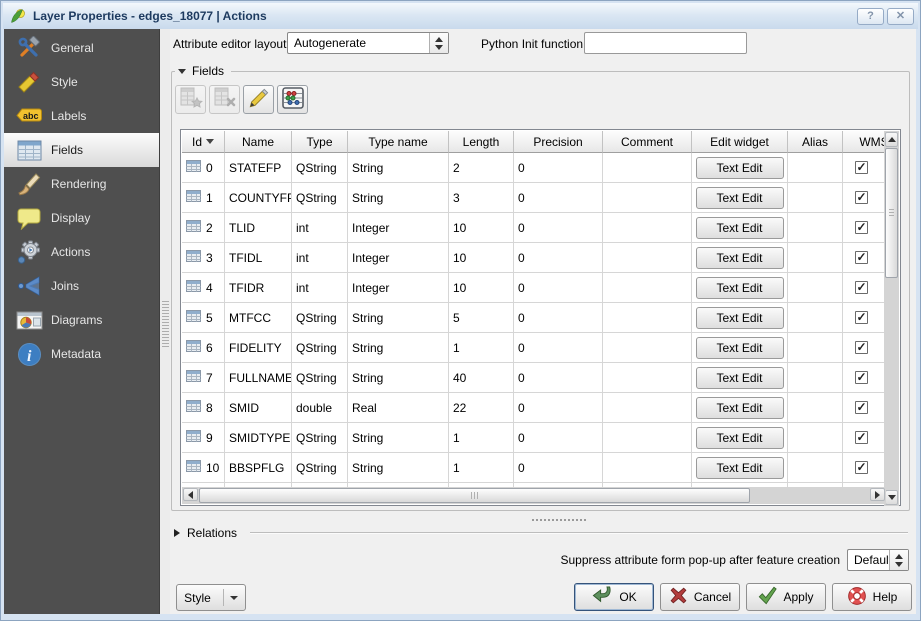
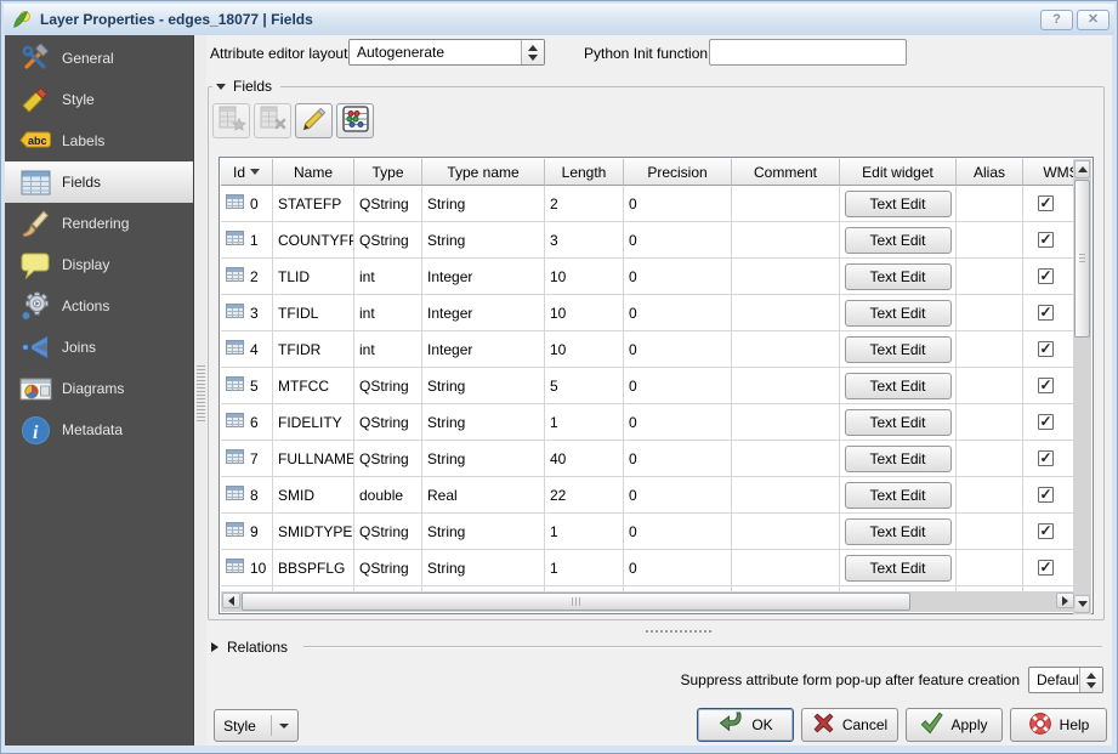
- Layer Properties - edges_18077 | Actions
+ Layer Properties - edges_18077 | Fields
  ?
  ✕
  General
  Style
  abc
  Labels
  Fields
  Rendering
  Display
  Actions
  Joins
  Diagrams
  i
  Metadata
  Attribute editor layout
  Autogenerate
  Python Init function
  Fields
  Id
  Name
  Type
  Type name
  Length
  Precision
  Comment
  Edit widget
  Alias
  0
  STATEFP
  QString
  String
  2
  0
  Text Edit
  ✓
  1
  COUNTYFP
  QString
  String
  3
  0
  Text Edit
  ✓
  2
  TLID
  int
  Integer
  10
  0
  Text Edit
  ✓
  3
  TFIDL
  int
  Integer
  10
  0
  Text Edit
  ✓
  4
  TFIDR
  int
  Integer
  10
  0
  Text Edit
  ✓
  5
  MTFCC
  QString
  String
  5
  0
  Text Edit
  ✓
  6
  FIDELITY
  QString
  String
  1
  0
  Text Edit
  ✓
  7
  FULLNAME
  QString
  String
  40
  0
  Text Edit
  ✓
  8
  SMID
  double
  Real
  22
  0
  Text Edit
  ✓
  9
  SMIDTYPE
  QString
  String
  1
  0
  Text Edit
  ✓
  10
  BBSPFLG
  QString
  String
  1
  0
  Text Edit
  ✓
  Relations
  Suppress attribute form pop-up after feature creation
  Defaul
  Style
  OK
  Cancel
  Apply
  Help
